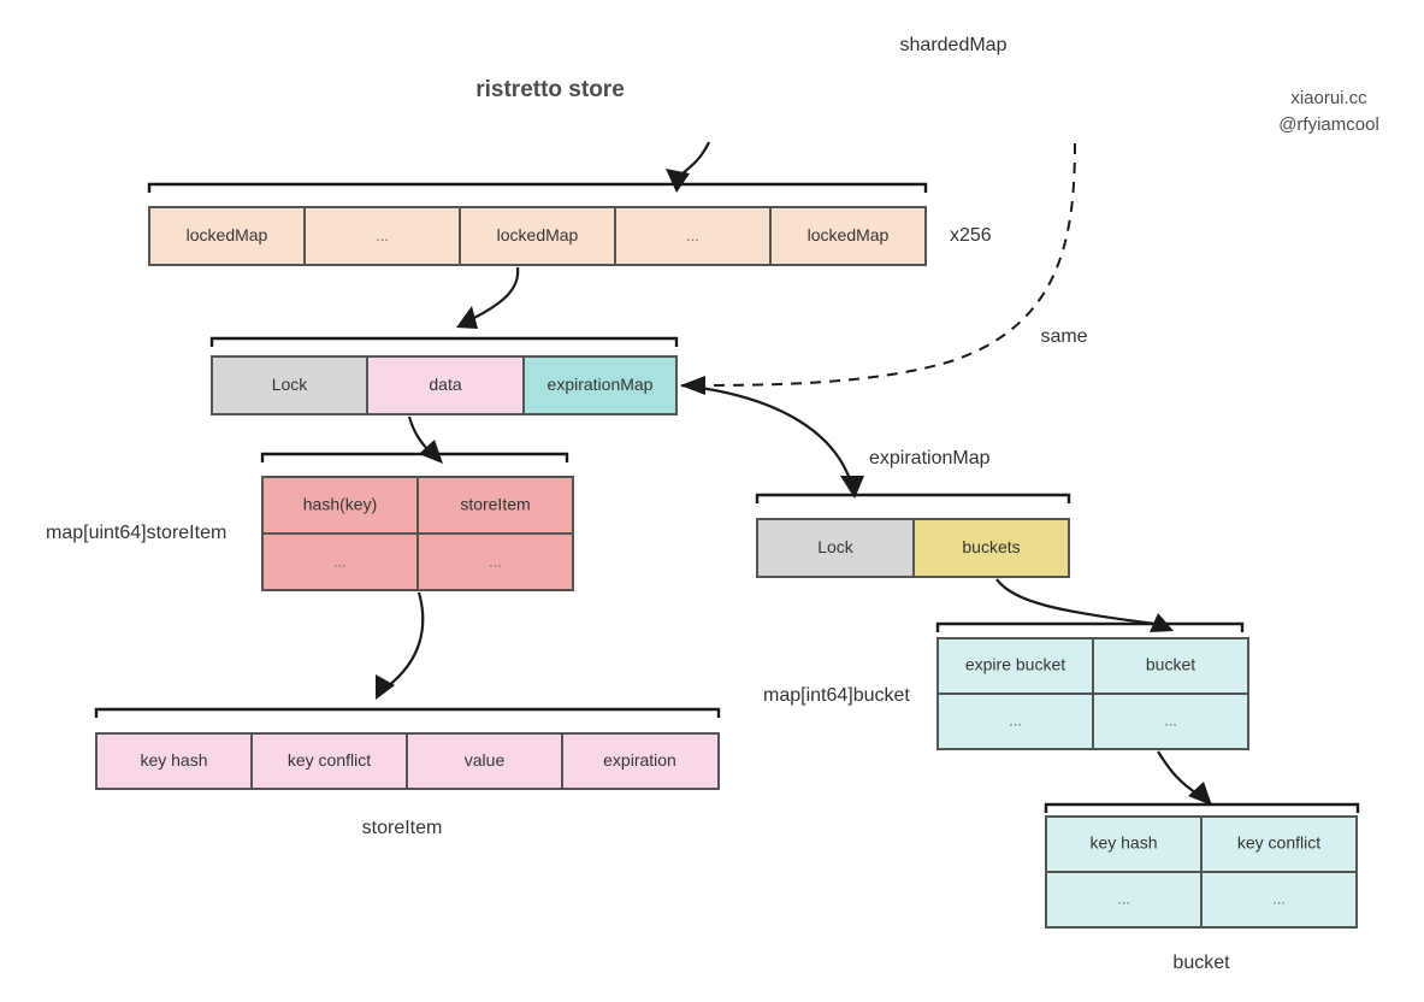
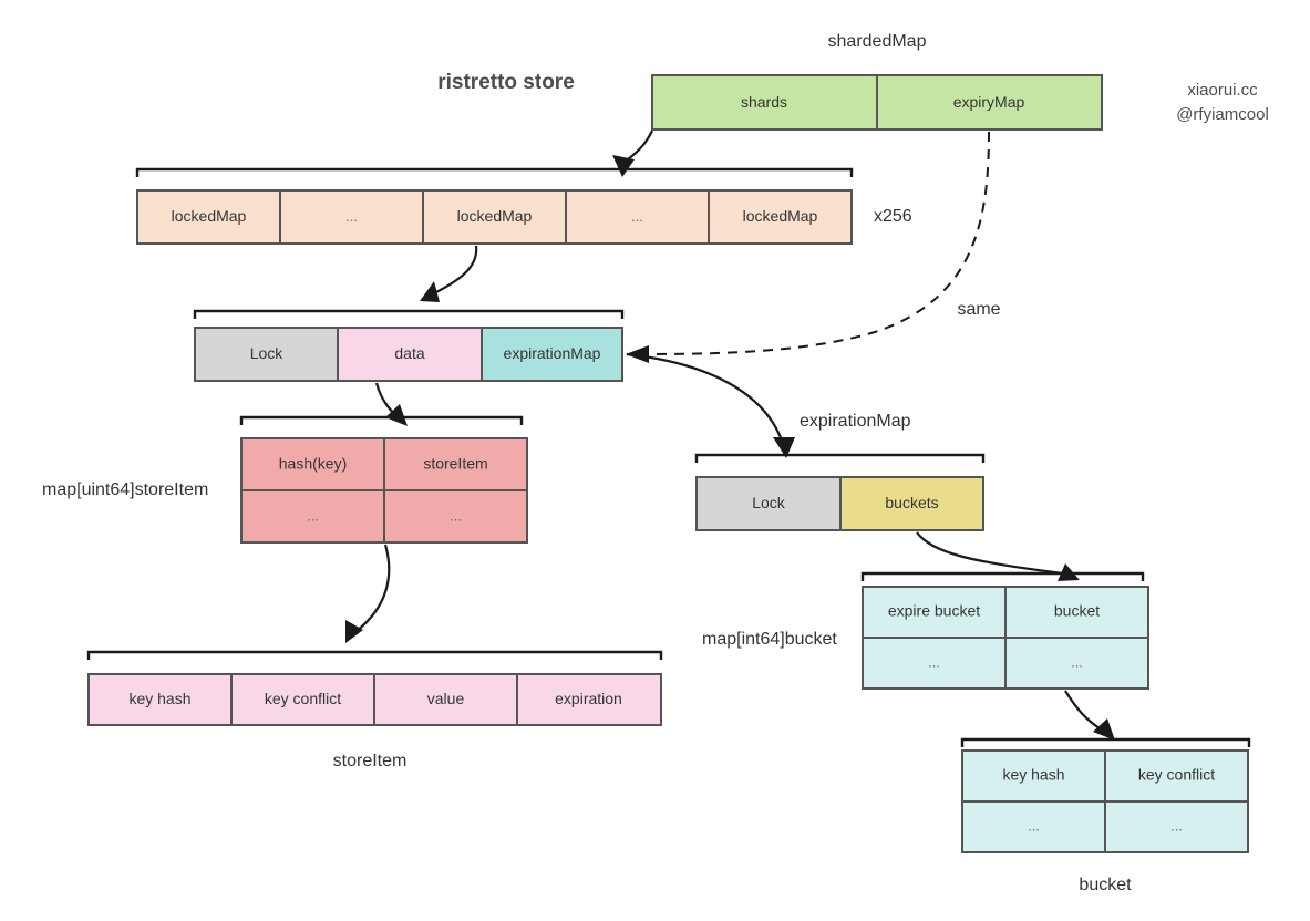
  shardedMap
+ shards
+ expiryMap
  xiaorui.cc
  @rfyiamcool
  ristretto store
  lockedMap
  ...
  lockedMap
  ...
  lockedMap
  x256
  Lock
  data
  expirationMap
  same
  map[uint64]storeItem
  hash(key)
  storeItem
  ...
  ...
  key hash
  key conflict
  value
  expiration
  storeItem
  expirationMap
  Lock
  buckets
  map[int64]bucket
  expire bucket
  bucket
  ...
  ...
  key hash
  key conflict
  ...
  ...
  bucket
